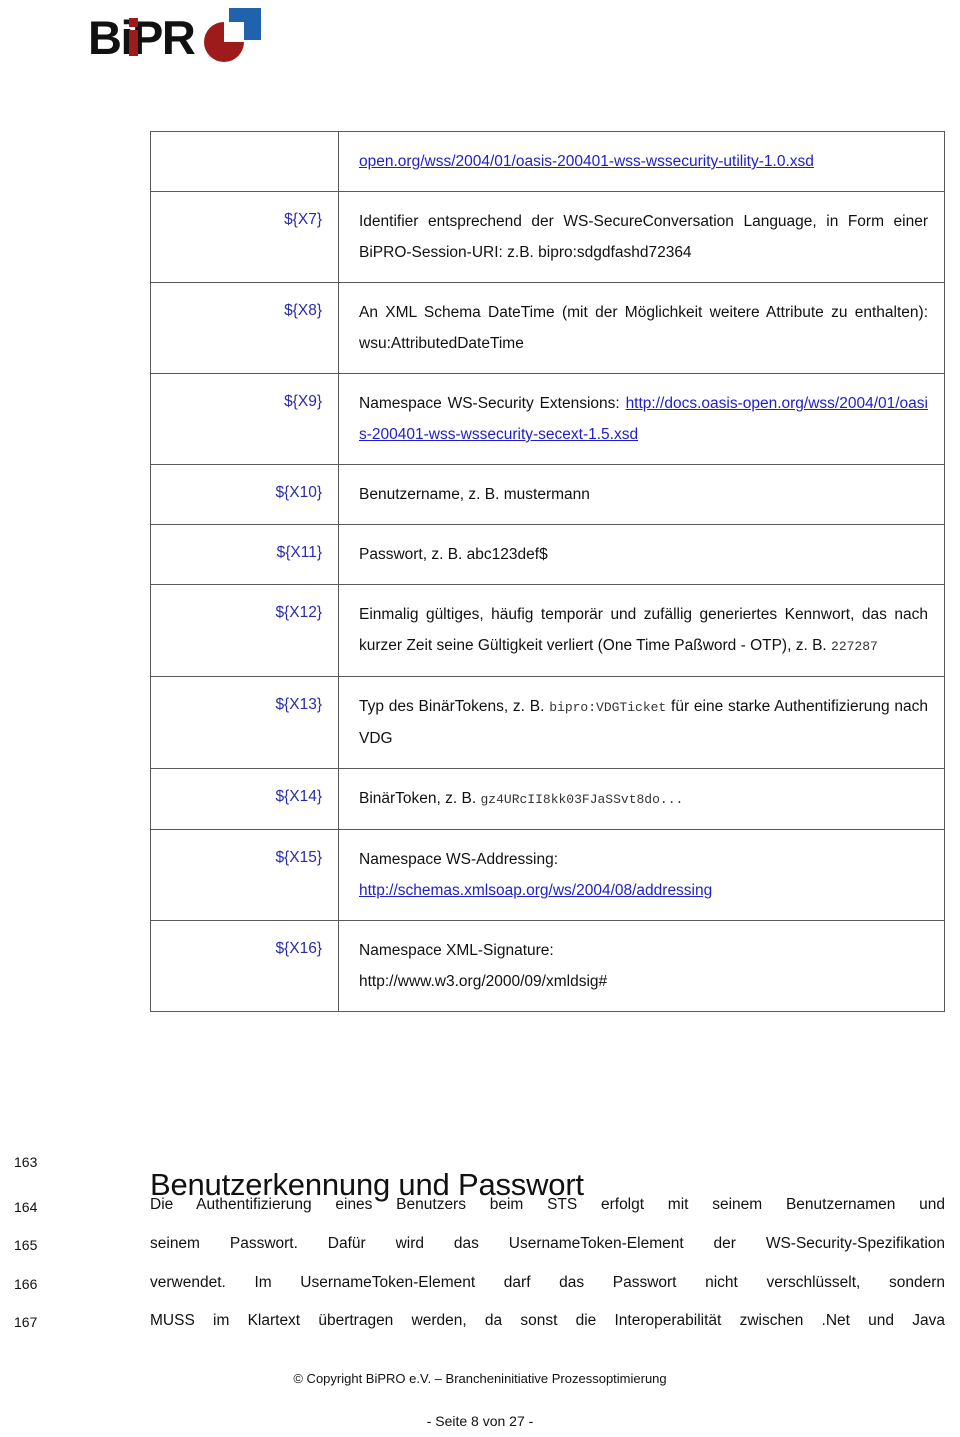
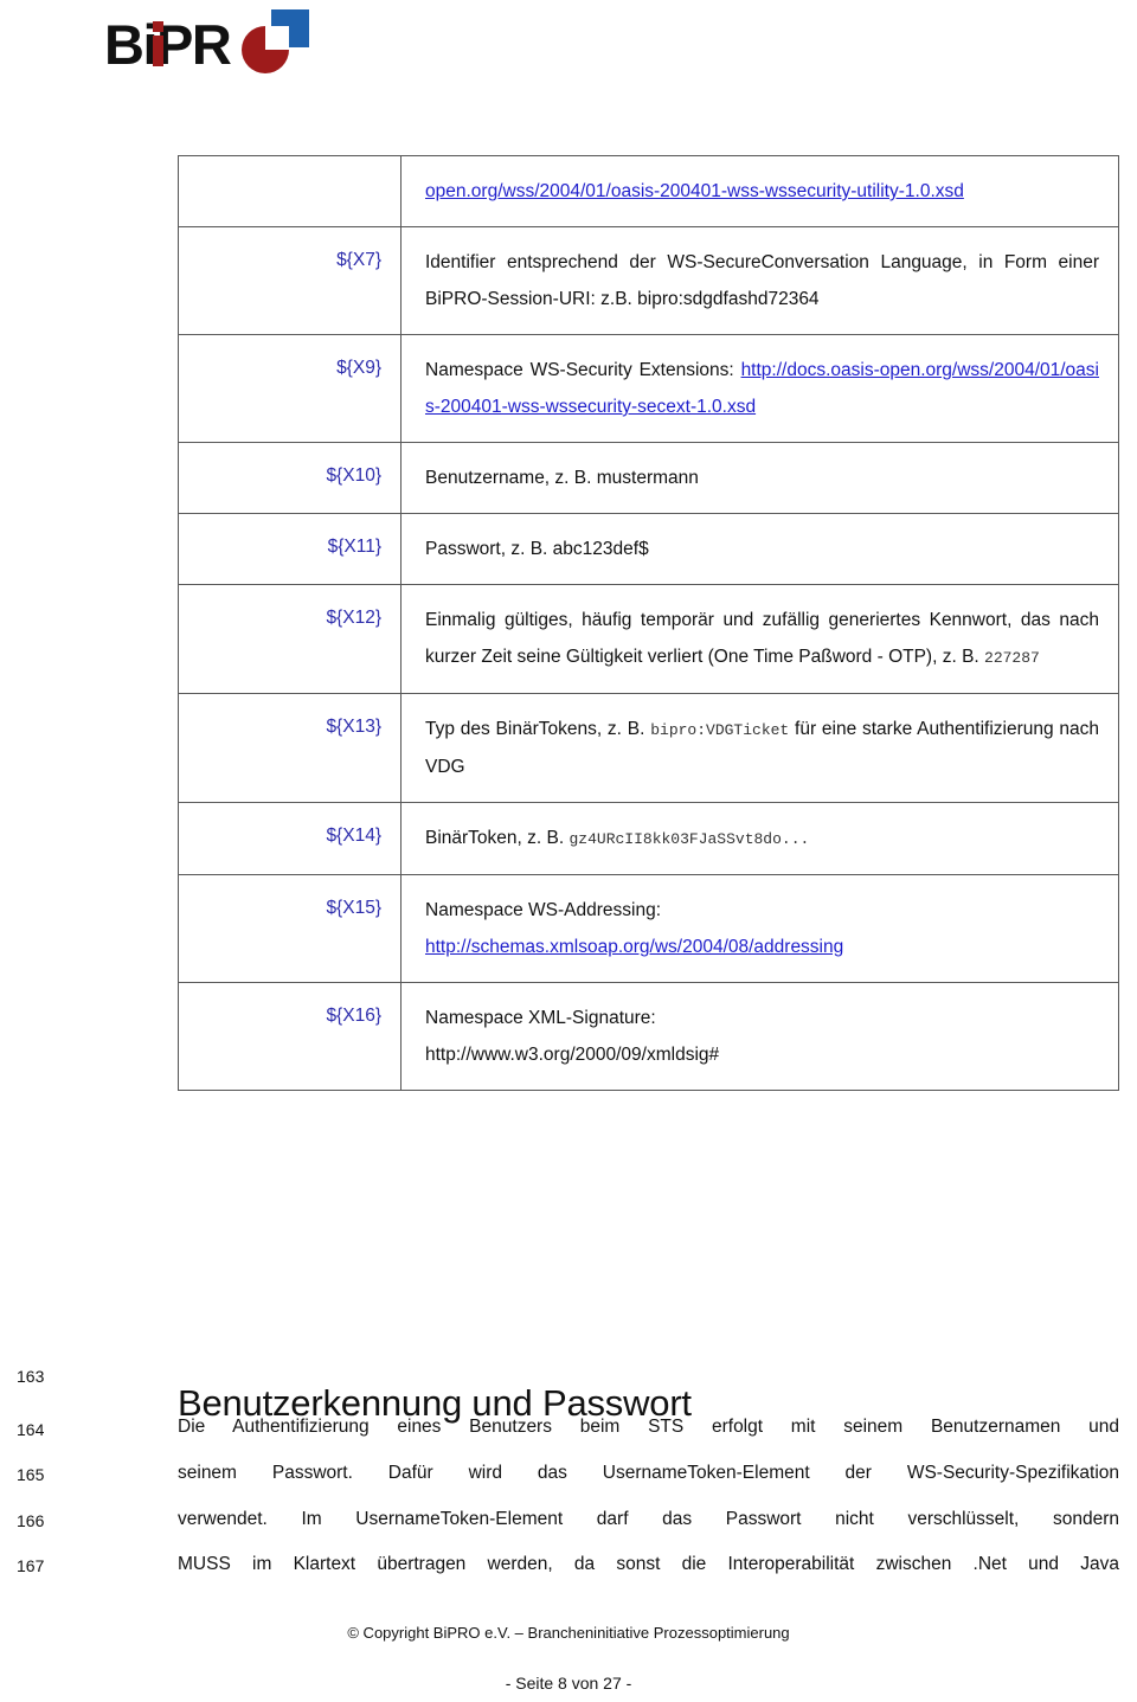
  BiPR
  	open.org/wss/2004/01/oasis-200401-wss-wssecurity-utility-1.0.xsd
  ${X7}	Identifier entsprechend der WS-SecureConversation Language, in Form einer BiPRO-Session-URI: z.B. bipro:sdgdfashd72364
- ${X8}	An XML Schema DateTime (mit der Möglichkeit weitere Attribute zu enthalten): wsu:AttributedDateTime
- ${X9}	Namespace WS-Security Extensions: http://docs.oasis-open.org/wss/2004/01/oasis-200401-wss-wssecurity-secext-1.5.xsd
+ ${X9}	Namespace WS-Security Extensions: http://docs.oasis-open.org/wss/2004/01/oasis-200401-wss-wssecurity-secext-1.0.xsd
  ${X10}	Benutzername, z. B. mustermann
  ${X11}	Passwort, z. B. abc123def$
  ${X12}	Einmalig gültiges, häufig temporär und zufällig generiertes Kennwort, das nach kurzer Zeit seine Gültigkeit verliert (One Time Paßword - OTP), z. B. 227287
  ${X13}	Typ des BinärTokens, z. B. bipro:VDGTicket für eine starke Authentifizierung nach VDG
  ${X14}	BinärToken, z. B. gz4URcII8kk03FJaSSvt8do...
  ${X15}	Namespace WS-Addressing: http://schemas.xmlsoap.org/ws/2004/08/addressing
  ${X16}	Namespace XML-Signature: http://www.w3.org/2000/09/xmldsig#
  163
  164
  165
  166
  167
  Benutzerkennung und Passwort
  Die Authentifizierung eines Benutzers beim STS erfolgt mit seinem Benutzernamen und
  seinem Passwort. Dafür wird das UsernameToken-Element der WS-Security-Spezifikation
  verwendet. Im UsernameToken-Element darf das Passwort nicht verschlüsselt, sondern
  MUSS im Klartext übertragen werden, da sonst die Interoperabilität zwischen .Net und Java
  © Copyright BiPRO e.V. – Brancheninitiative Prozessoptimierung
  - Seite 8 von 27 -
